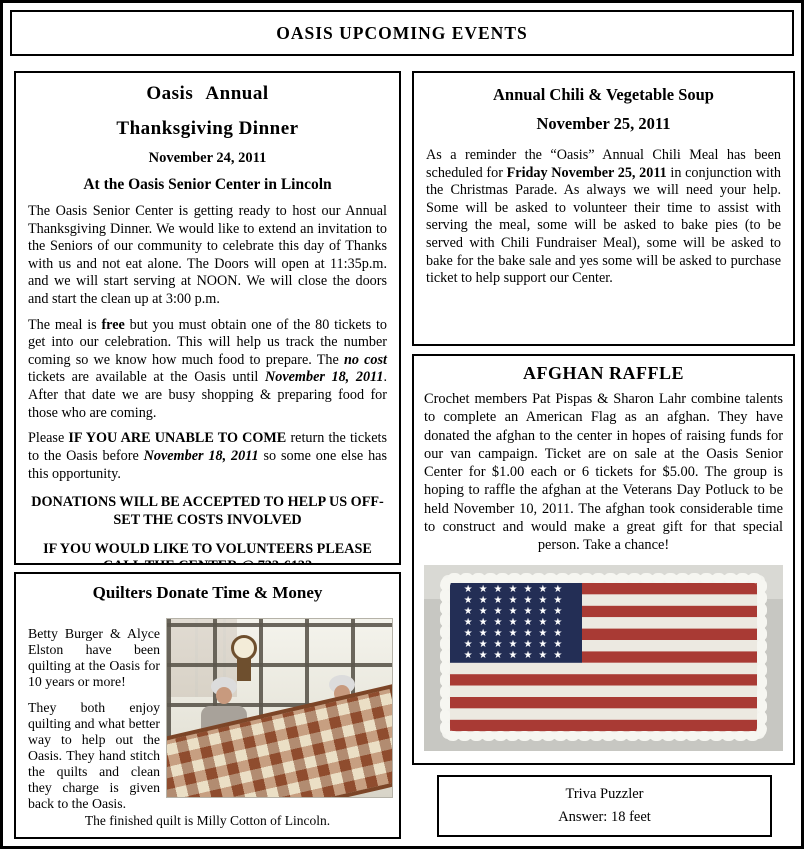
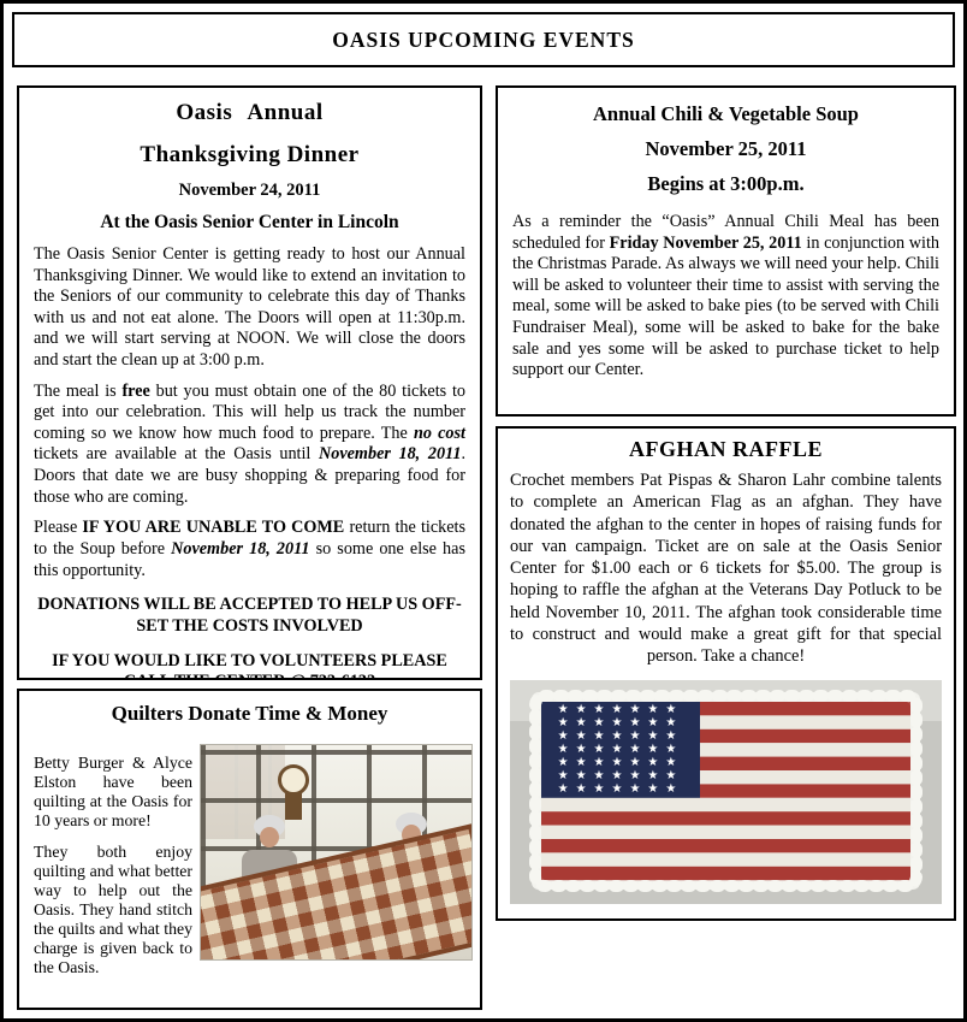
  OASIS UPCOMING EVENTS
  Oasis Annual
  Thanksgiving Dinner
  November 24, 2011
  At the Oasis Senior Center in Lincoln
- The Oasis Senior Center is getting ready to host our Annual Thanksgiving Dinner. We would like to extend an invitation to the Seniors of our community to celebrate this day of Thanks with us and not eat alone. The Doors will open at 11:35p.m. and we will start serving at NOON. We will close the doors and start the clean up at 3:00 p.m.
+ The Oasis Senior Center is getting ready to host our Annual Thanksgiving Dinner. We would like to extend an invitation to the Seniors of our community to celebrate this day of Thanks with us and not eat alone. The Doors will open at 11:30p.m. and we will start serving at NOON. We will close the doors and start the clean up at 3:00 p.m.
- The meal is free but you must obtain one of the 80 tickets to get into our celebration. This will help us track the number coming so we know how much food to prepare. The no cost tickets are available at the Oasis until November 18, 2011. After that date we are busy shopping & preparing food for those who are coming.
+ The meal is free but you must obtain one of the 80 tickets to get into our celebration. This will help us track the number coming so we know how much food to prepare. The no cost tickets are available at the Oasis until November 18, 2011. Doors that date we are busy shopping & preparing food for those who are coming.
- Please IF YOU ARE UNABLE TO COME return the tickets to the Oasis before November 18, 2011 so some one else has this opportunity.
+ Please IF YOU ARE UNABLE TO COME return the tickets to the Soup before November 18, 2011 so some one else has this opportunity.
  DONATIONS WILL BE ACCEPTED TO HELP US OFF-SET THE COSTS INVOLVED
  Annual Chili & Vegetable Soup
  November 25, 2011
+ Begins at 3:00p.m.
- As a reminder the “Oasis” Annual Chili Meal has been scheduled for Friday November 25, 2011 in conjunction with the Christmas Parade. As always we will need your help. Some will be asked to volunteer their time to assist with serving the meal, some will be asked to bake pies (to be served with Chili Fundraiser Meal), some will be asked to bake for the bake sale and yes some will be asked to purchase ticket to help support our Center.
+ As a reminder the “Oasis” Annual Chili Meal has been scheduled for Friday November 25, 2011 in conjunction with the Christmas Parade. As always we will need your help. Chili will be asked to volunteer their time to assist with serving the meal, some will be asked to bake pies (to be served with Chili Fundraiser Meal), some will be asked to bake for the bake sale and yes some will be asked to purchase ticket to help support our Center.
  AFGHAN RAFFLE
  Crochet members Pat Pispas & Sharon Lahr combine talents to complete an American Flag as an afghan. They have donated the afghan to the center in hopes of raising funds for our van campaign. Ticket are on sale at the Oasis Senior Center for $1.00 each or 6 tickets for $5.00. The group is hoping to raffle the afghan at the Veterans Day Potluck to be held November 10, 2011. The afghan took considerable time to construct and would make a great gift for that special person. Take a chance!
  ★★★★★★★
  ★★★★★★★
  ★★★★★★★
  ★★★★★★★
  ★★★★★★★
  ★★★★★★★
  ★★★★★★★
  Quilters Donate Time & Money
  Betty Burger & Alyce Elston have been quilting at the Oasis for 10 years or more!
- They both enjoy quilting and what better way to help out the Oasis. They hand stitch the quilts and clean they charge is given back to the Oasis.
+ They both enjoy quilting and what better way to help out the Oasis. They hand stitch the quilts and what they charge is given back to the Oasis.
- The finished quilt is Milly Cotton of Lincoln.
- Triva Puzzler
- Answer: 18 feet
